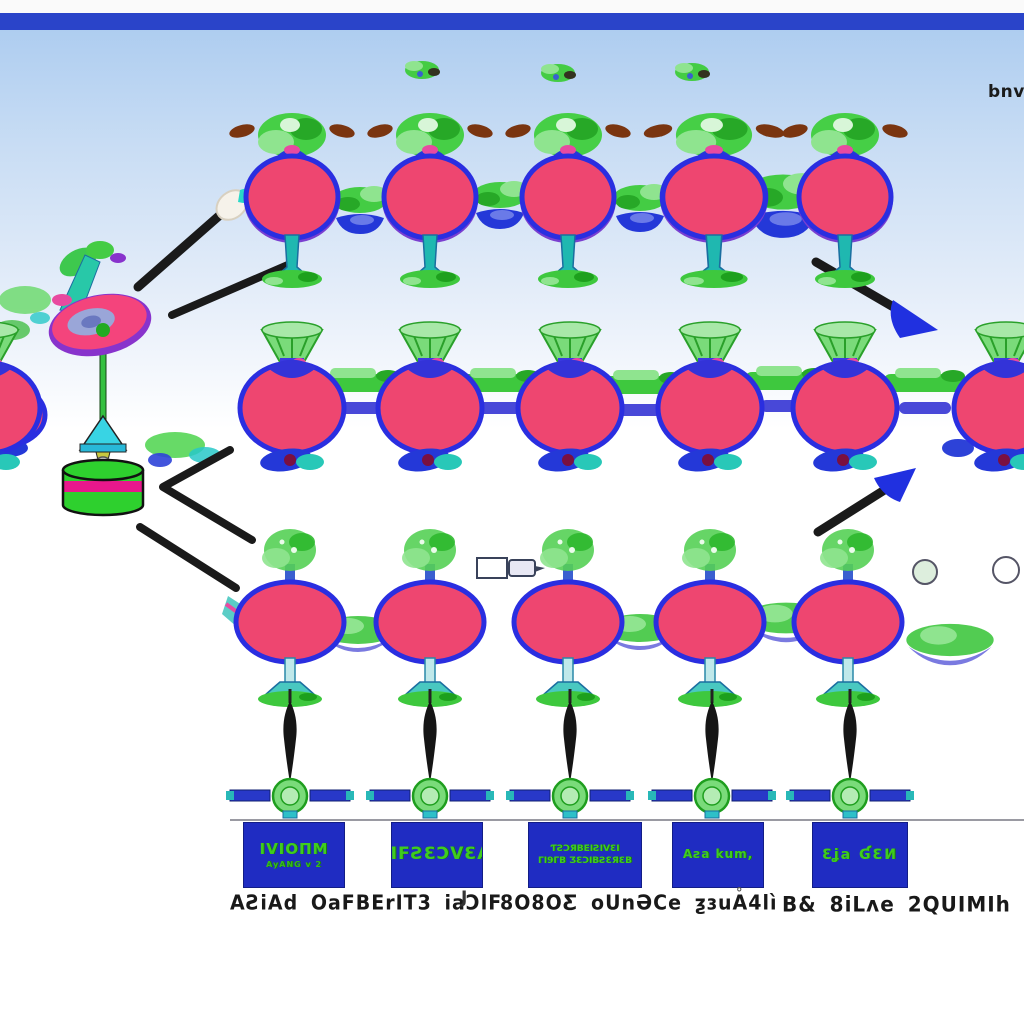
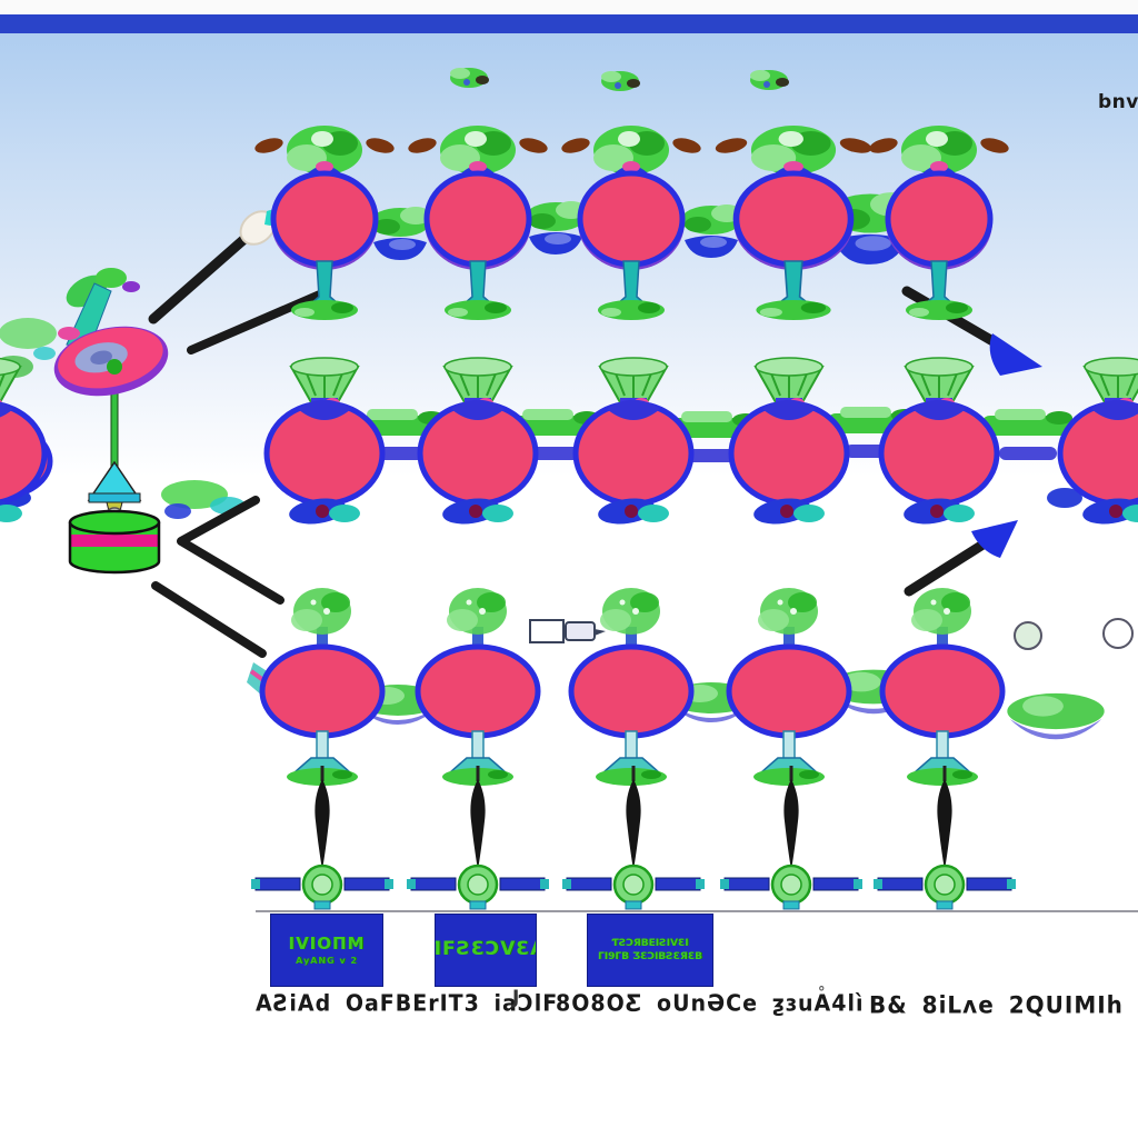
  IVIOΠM
  AyANG v 2
  FƧƐƆVƐ
  ƬƧƆЯBEIƧIVƐI
  ГI9ГB ƷƐƆIBƧƐЯƐB
- Aƨa kum,
- Ɛʝa ƓƐИ
  AƧiAd OaFBErIT3 iaƆlF
  8O8OƸ oUnƏCe ƺɜuA4lì
  B& 8iLʌe 2QUIMIh
  J
  °
